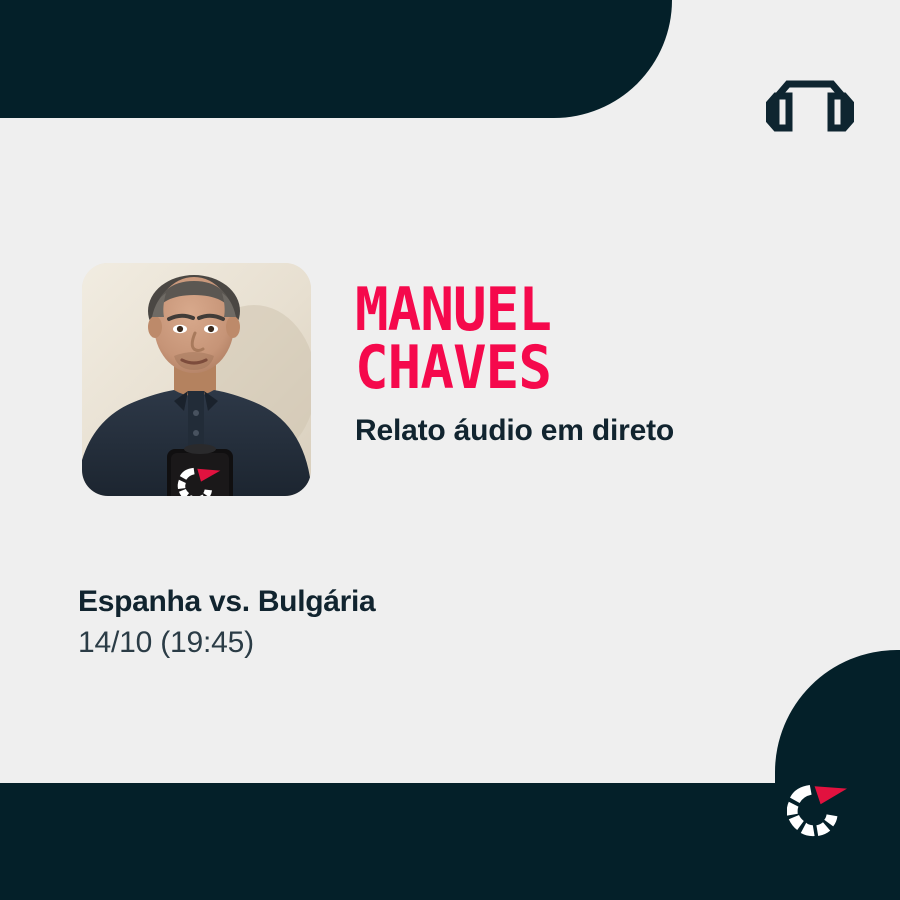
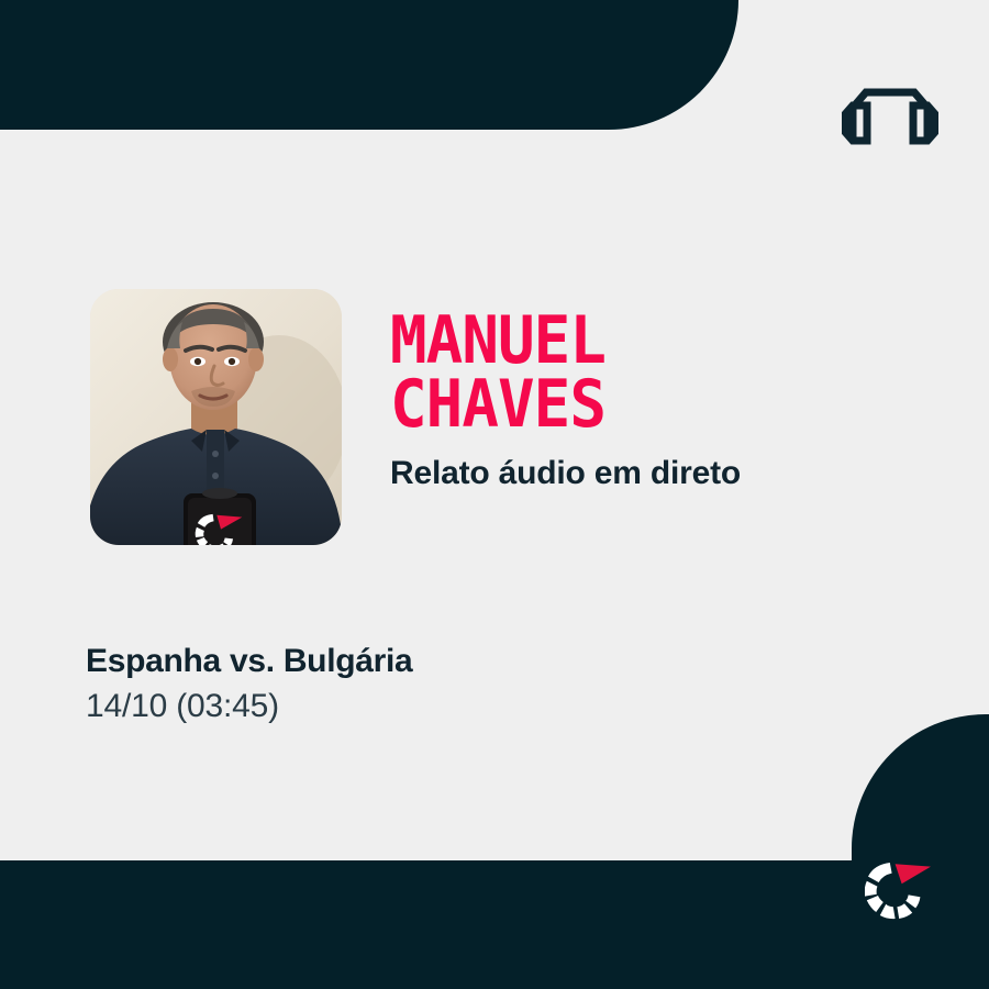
  MANUEL
  CHAVES
  Relato áudio em direto
  Espanha vs. Bulgária
- 14/10 (19:45)
+ 14/10 (03:45)
